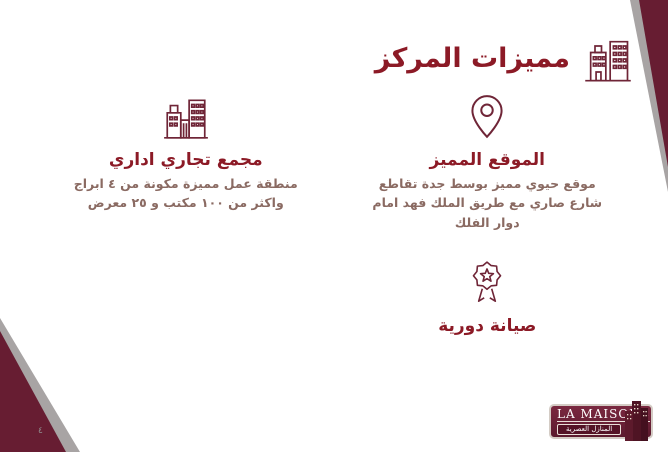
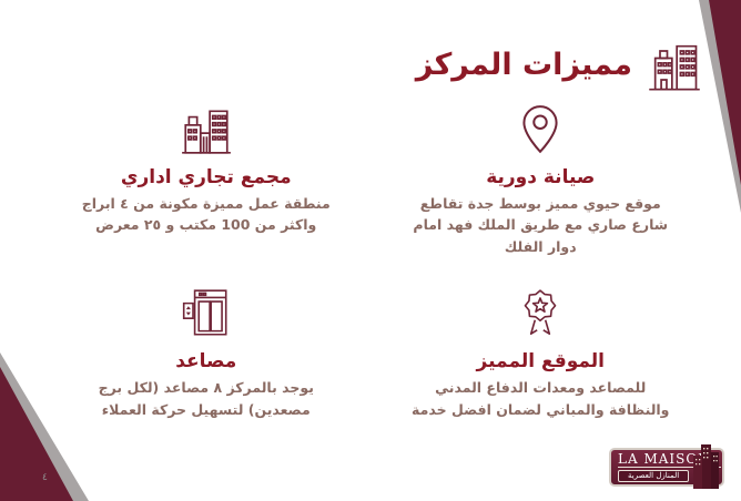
  مميزات المركز
- الموقع المميز
+ صيانة دورية
  موقع حيوي مميز بوسط جدة تقاطع شارع صاري مع طريق الملك فهد امام دوار الفلك
  مجمع تجاري اداري
- منطقة عمل مميزة مكونة من ٤ ابراج واكثر من ١٠٠ مكتب و ٢٥ معرض
+ منطقة عمل مميزة مكونة من ٤ ابراج واكثر من 100 مكتب و ٢٥ معرض
- صيانة دورية
+ الموقع المميز
+ للمصاعد ومعدات الدفاع المدني والنظافة والمباني لضمان افضل خدمة
+ مصاعد
+ يوجد بالمركز ٨ مصاعد (لكل برج مصعدين) لتسهيل حركة العملاء
  ٤
  LA MAISO
  المنازل العصرية
